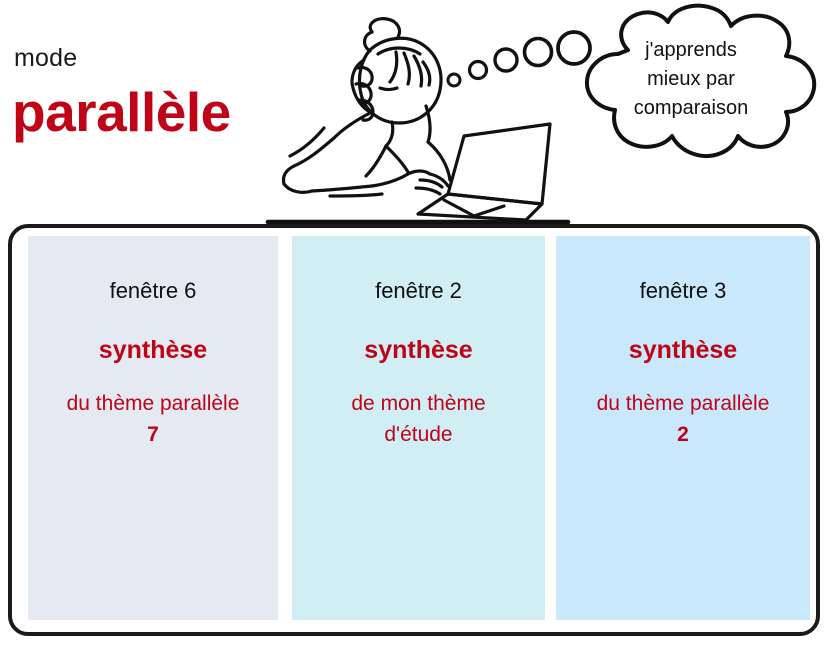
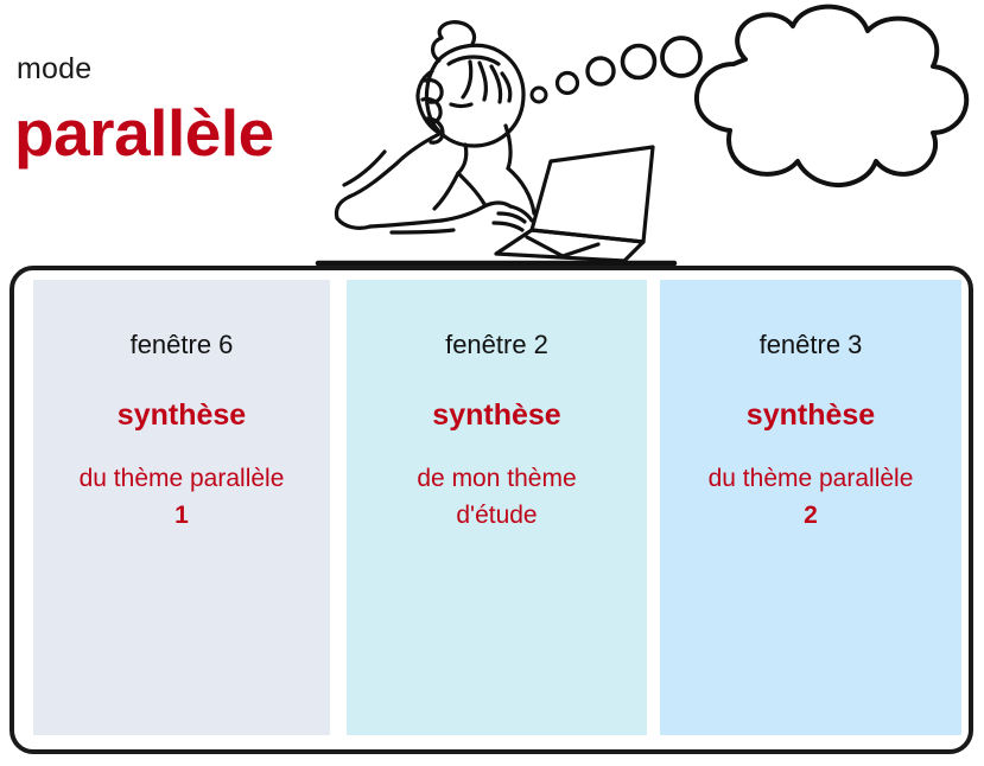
  mode
  parallèle
- j'apprends
- mieux par
- comparaison
  fenêtre 6
  synthèse
  du thème parallèle
- 7
+ 1
  fenêtre 2
  synthèse
  de mon thème
  d'étude
  fenêtre 3
  synthèse
  du thème parallèle
  2
